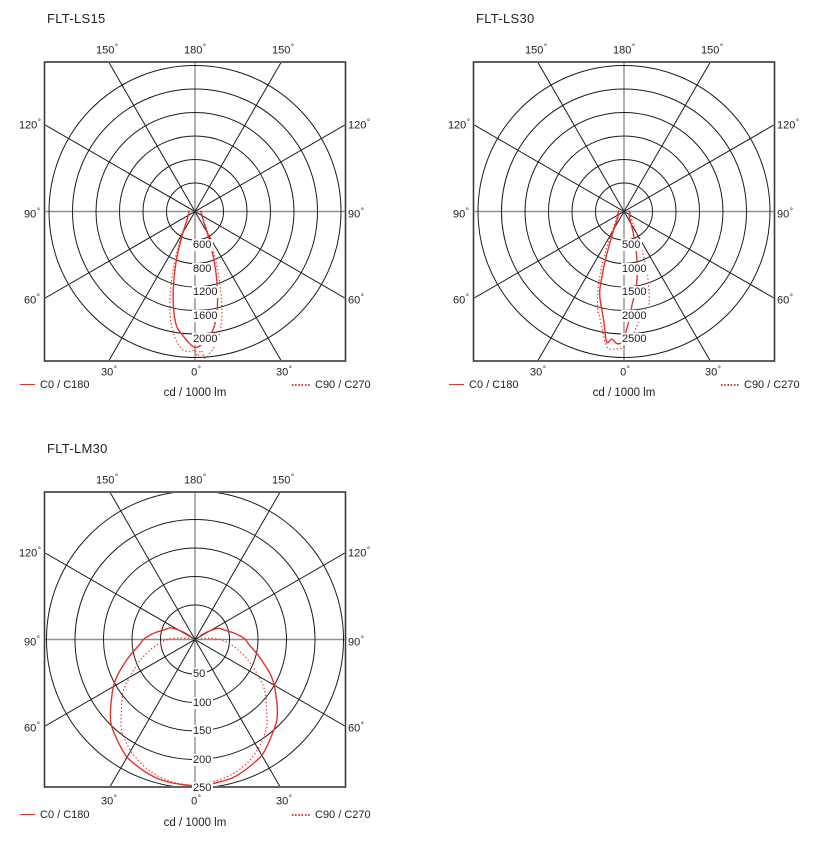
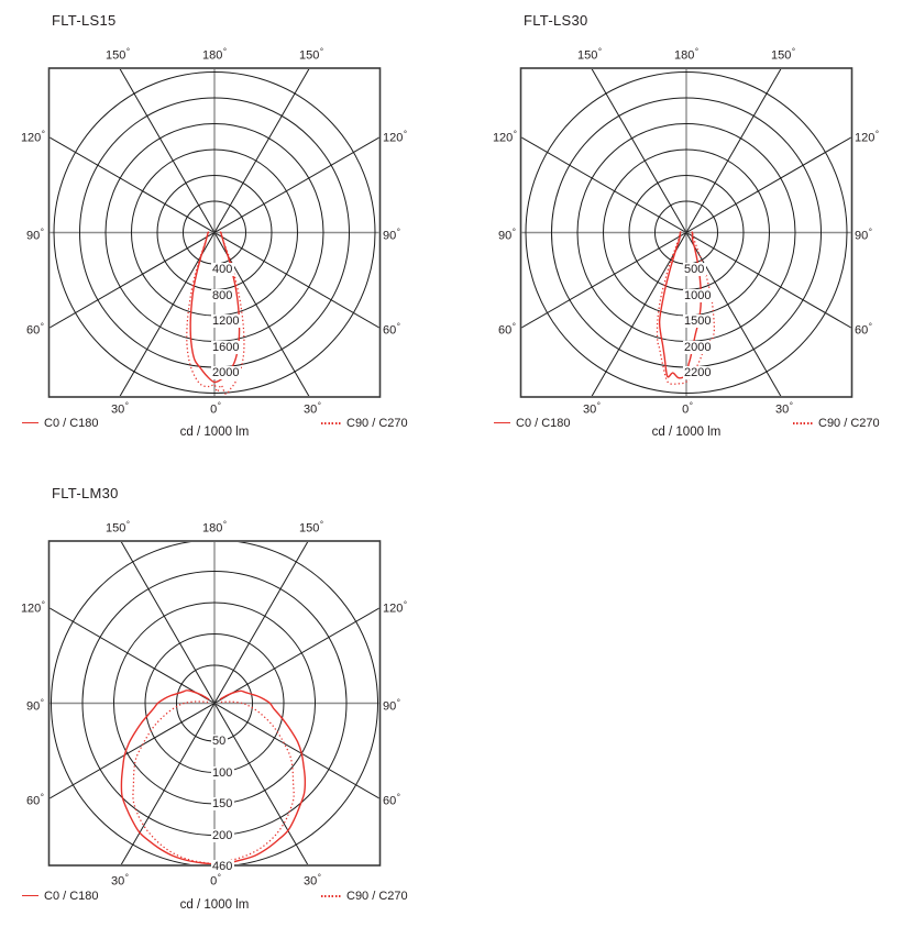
  FLT-LS15
  C0 / C180
  C90 / C270
  cd / 1000 lm
  180°
  150°
  150°
  120°
  120°
  90°
  90°
  60°
  60°
  30°
  30°
  0°
- 600
+ 400
  800
  1200
  1600
  2000
  FLT-LS30
  C0 / C180
  C90 / C270
  cd / 1000 lm
  180°
  150°
  150°
  120°
  120°
  90°
  90°
  60°
  60°
  30°
  30°
  0°
  500
  1000
  1500
  2000
- 2500
+ 2200
  FLT-LM30
  C0 / C180
  C90 / C270
  cd / 1000 lm
  180°
  150°
  150°
  120°
  120°
  90°
  90°
  60°
  60°
  30°
  30°
  0°
  50
  100
  150
  200
- 250
+ 460
